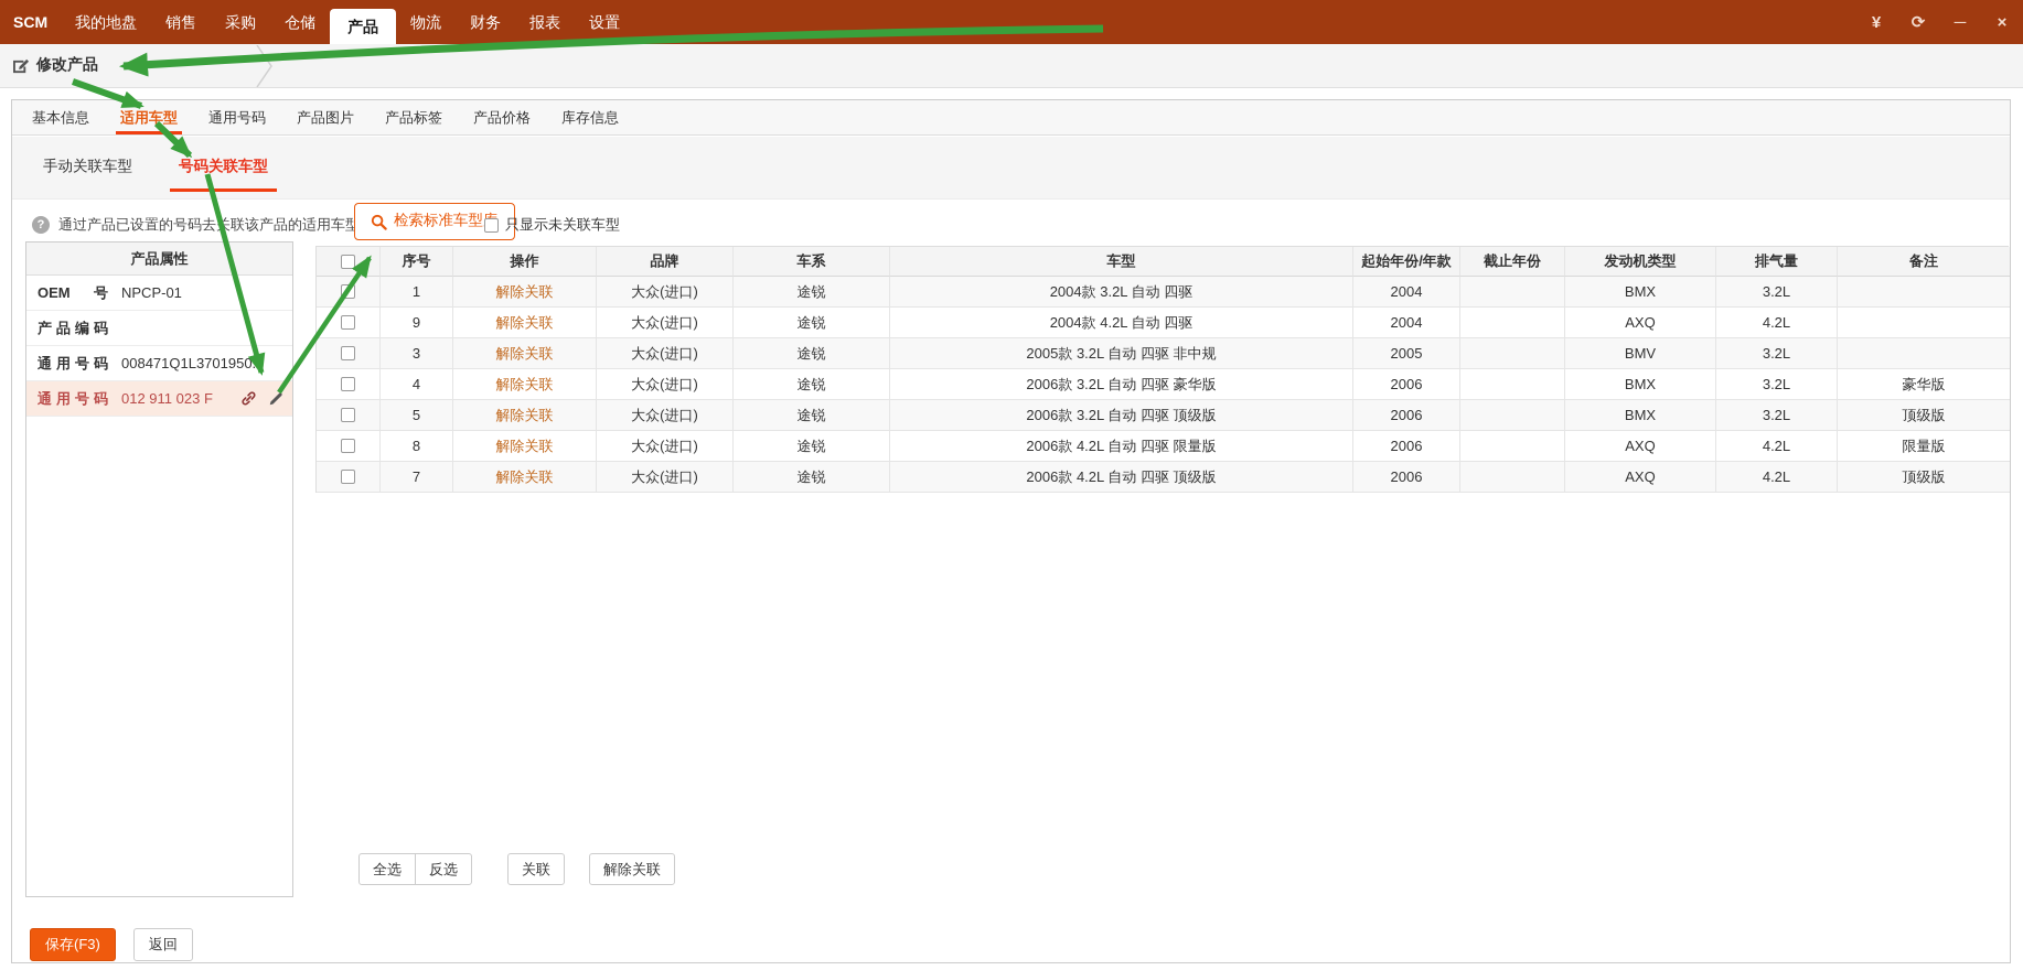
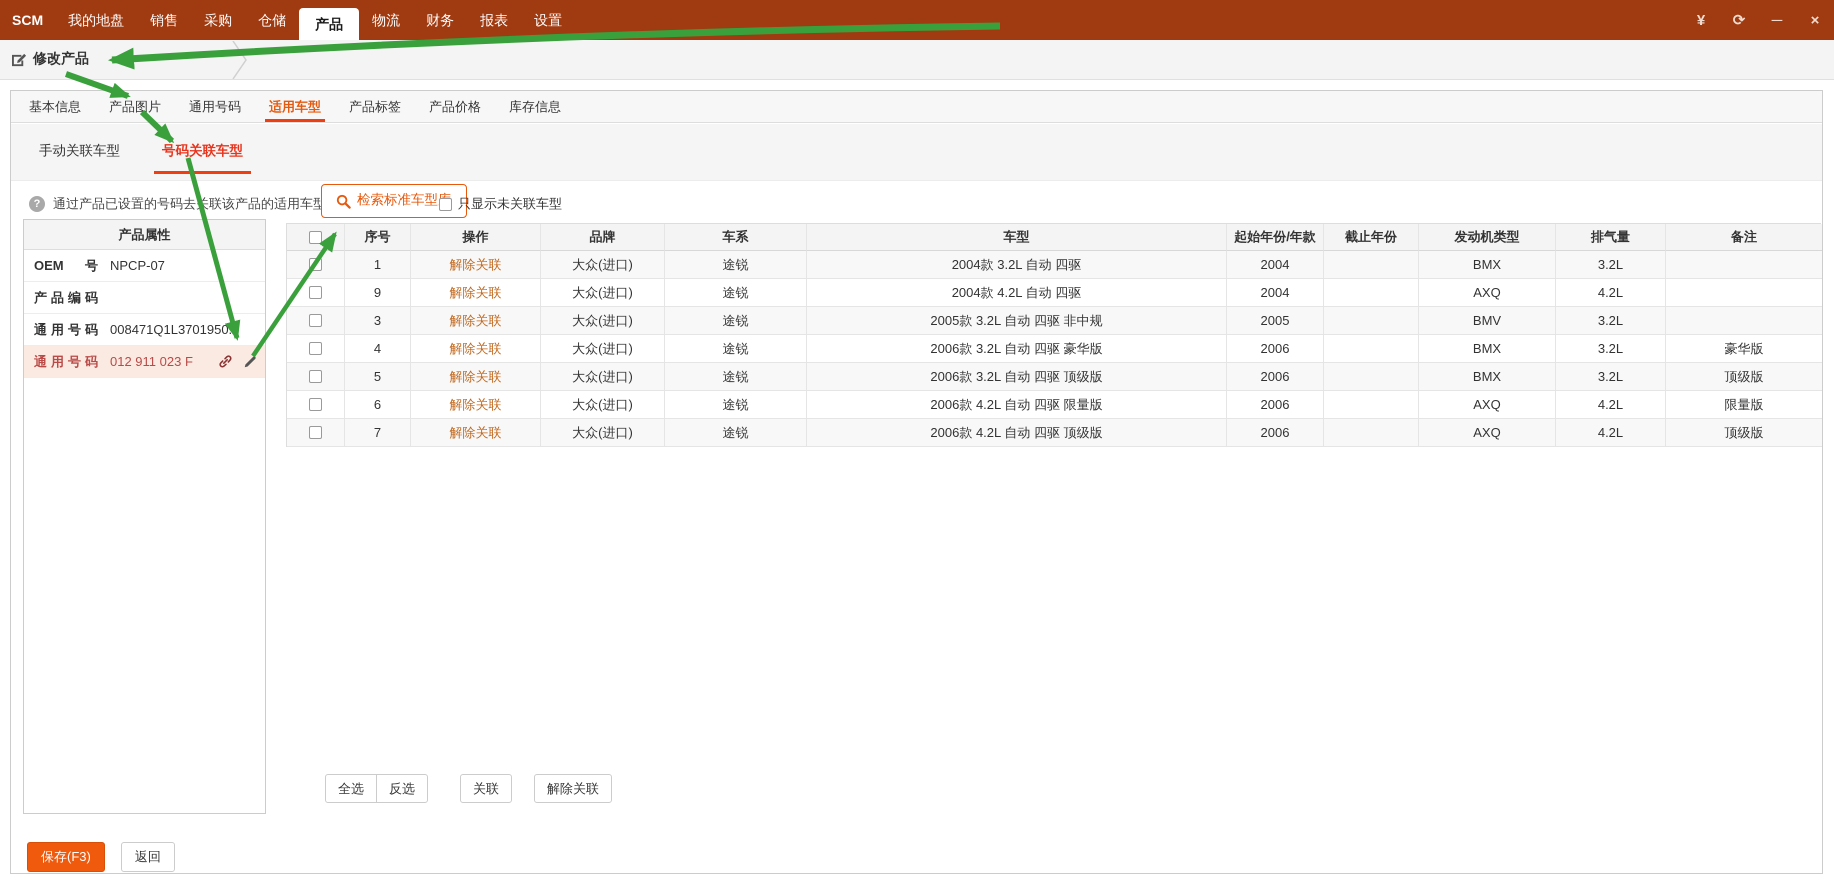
  SCM
  我的地盘
  销售
  采购
  仓储
  产品
  物流
  财务
  报表
  设置
  ¥
  ⟳
  ─
  ×
  修改产品
  基本信息
- 适用车型
+ 产品图片
  通用号码
- 产品图片
+ 适用车型
  产品标签
  产品价格
  库存信息
  手动关联车型
  号码关联车型
  ?
  通过产品已设置的号码去联该产品的适用车型
  检索标准车型
  只显示未关联车型
  产品属性
  OEM 号
- NPCP-01
+ NPCP-07
  产品编码
  通用号码
  008471Q1L3701950..
  通用号码
  012 911 023 F
  序号
  操作
  品牌
  车系
  车型
  起始年份/年款
  截止年份
  发动机类型
  排气量
  备注
  1
  解除关联
  大众(进口)
  途锐
  2004款 3.2L 自动 四驱
  2004
  BMX
  3.2L
  9
  解除关联
  大众(进口)
  途锐
  2004款 4.2L 自动 四驱
  2004
  AXQ
  4.2L
  3
  解除关联
  大众(进口)
  途锐
  2005款 3.2L 自动 四驱 非中规
  2005
  BMV
  3.2L
  4
  解除关联
  大众(进口)
  途锐
  2006款 3.2L 自动 四驱 豪华版
  2006
  BMX
  3.2L
  豪华版
  5
  解除关联
  大众(进口)
  途锐
  2006款 3.2L 自动 四驱 顶级版
  2006
  BMX
  3.2L
  顶级版
- 8
+ 6
  解除关联
  大众(进口)
  途锐
  2006款 4.2L 自动 四驱 限量版
  2006
  AXQ
  4.2L
  限量版
  7
  解除关联
  大众(进口)
  途锐
  2006款 4.2L 自动 四驱 顶级版
  2006
  AXQ
  4.2L
  顶级版
  全选
  反选
  关联
  解除关联
  保存(F3)
  返回
